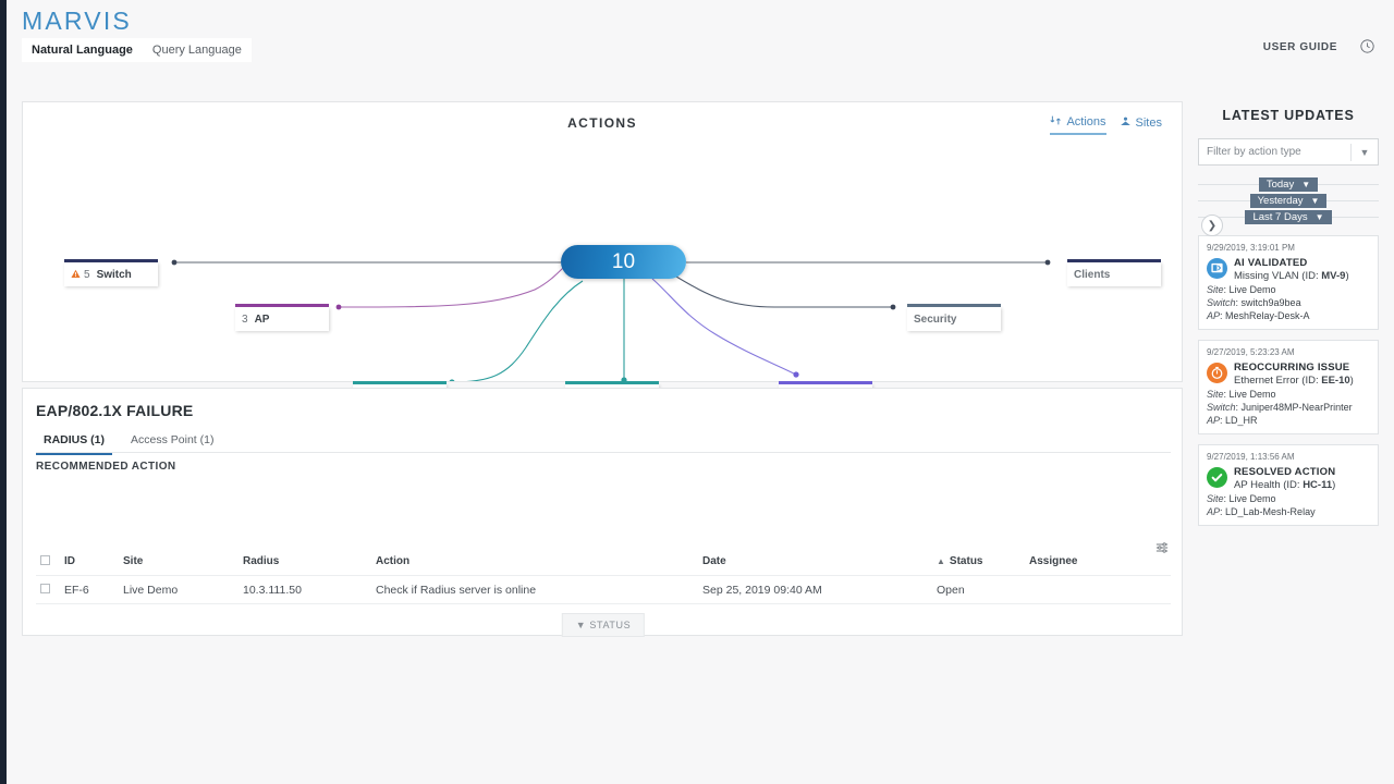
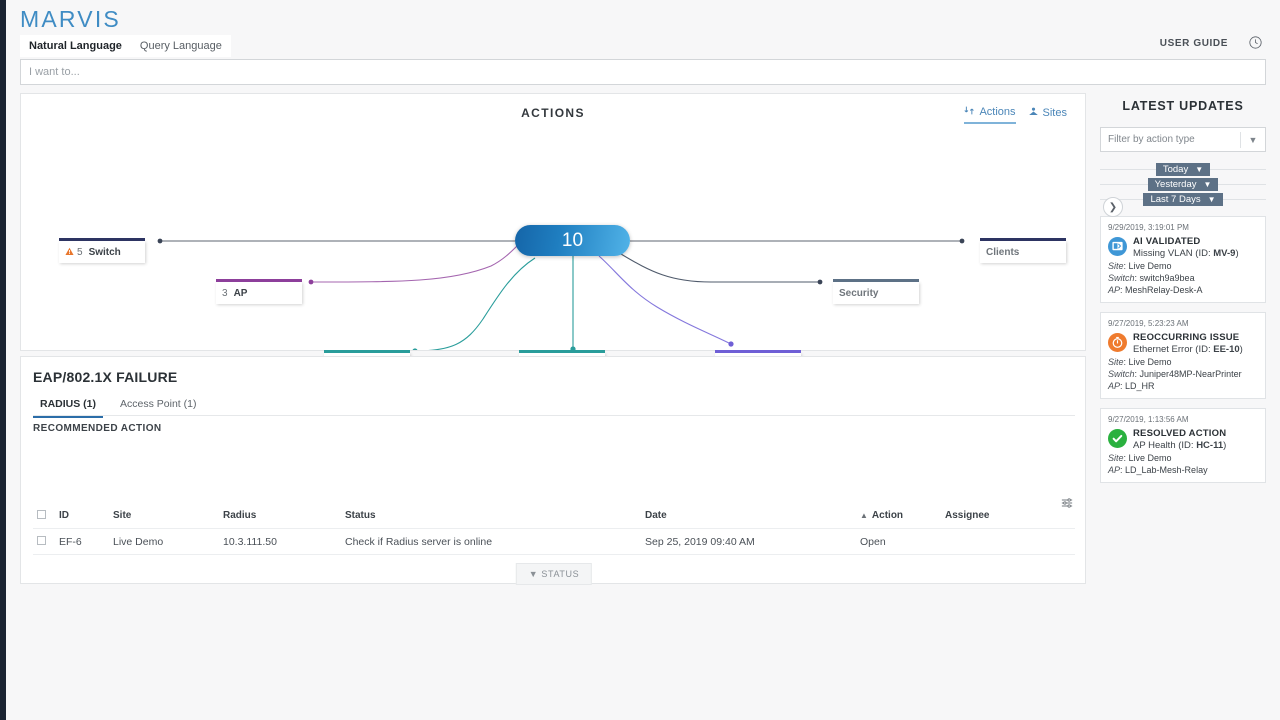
  MARVIS
  Natural Language
  Query Language
  USER GUIDE
+ I want to...
  ACTIONS
  Actions
  Sites
  5
  Switch
  3
  AP
  Security
  Clients
  10
  ❯
  EAP/802.1X FAILURE
  RADIUS (1)
  Access Point (1)
  RECOMMENDED ACTION
  ID
  Site
  Radius
- Action
+ Status
  Date
- ▲ Status
+ ▲ Action
  Assignee
  EF-6
  Live Demo
  10.3.111.50
  Check if Radius server is online
  Sep 25, 2019 09:40 AM
  Open
  ▼ STATUS
  LATEST UPDATES
  Filter by action type
  ▼
  Today
  ▼
  Yesterday
  ▼
  Last 7 Days
  ▼
  9/29/2019, 3:19:01 PM
  AI VALIDATED
  Missing VLAN (ID: MV-9)
  Site: Live Demo
  Switch: switch9a9bea
  AP: MeshRelay-Desk-A
  9/27/2019, 5:23:23 AM
  REOCCURRING ISSUE
  Ethernet Error (ID: EE-10)
  Site: Live Demo
  Switch: Juniper48MP-NearPrinter
  AP: LD_HR
  9/27/2019, 1:13:56 AM
  RESOLVED ACTION
  AP Health (ID: HC-11)
  Site: Live Demo
  AP: LD_Lab-Mesh-Relay
